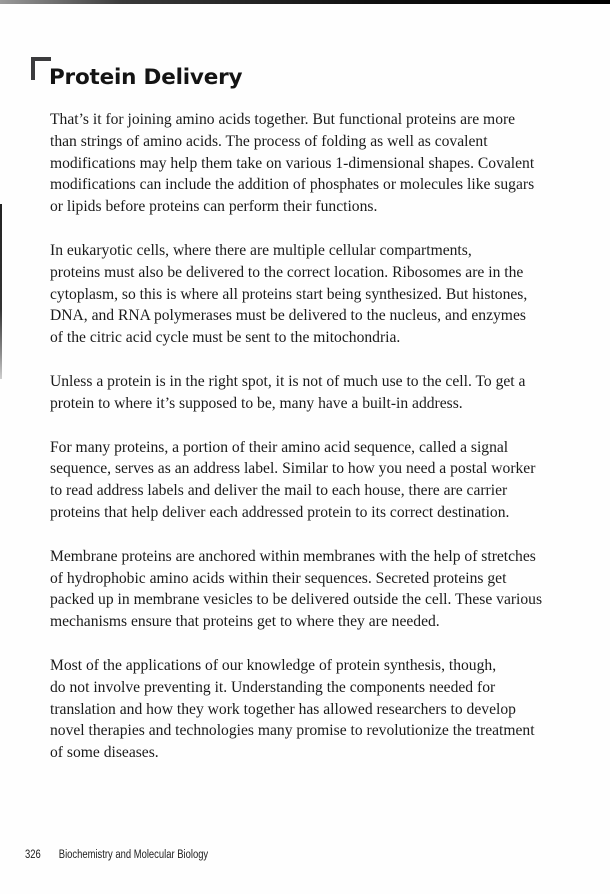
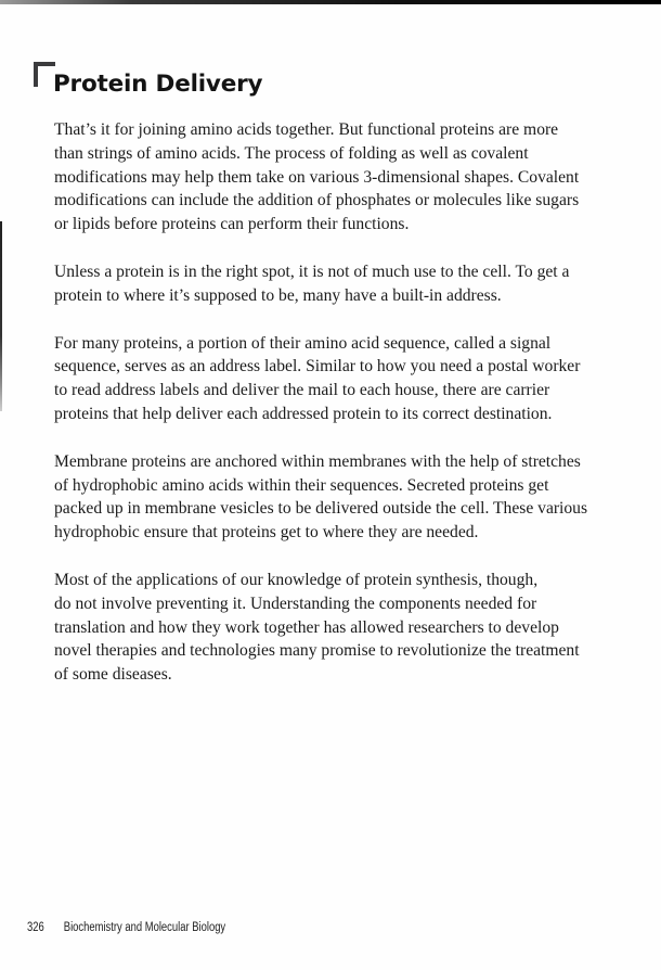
  Protein Delivery
  That’s it for joining amino acids together. But functional proteins are more
  than strings of amino acids. The process of folding as well as covalent
- modifications may help them take on various 1-dimensional shapes. Covalent
+ modifications may help them take on various 3-dimensional shapes. Covalent
  modifications can include the addition of phosphates or molecules like sugars
  or lipids before proteins can perform their functions.
- In eukaryotic cells, where there are multiple cellular compartments,
- proteins must also be delivered to the correct location. Ribosomes are in the
- cytoplasm, so this is where all proteins start being synthesized. But histones,
- DNA, and RNA polymerases must be delivered to the nucleus, and enzymes
- of the citric acid cycle must be sent to the mitochondria.
  Unless a protein is in the right spot, it is not of much use to the cell. To get a
  protein to where it’s supposed to be, many have a built-in address.
  For many proteins, a portion of their amino acid sequence, called a signal
  sequence, serves as an address label. Similar to how you need a postal worker
  to read address labels and deliver the mail to each house, there are carrier
  proteins that help deliver each addressed protein to its correct destination.
  Membrane proteins are anchored within membranes with the help of stretches
  of hydrophobic amino acids within their sequences. Secreted proteins get
  packed up in membrane vesicles to be delivered outside the cell. These various
- mechanisms ensure that proteins get to where they are needed.
+ hydrophobic ensure that proteins get to where they are needed.
  Most of the applications of our knowledge of protein synthesis, though,
  do not involve preventing it. Understanding the components needed for
  translation and how they work together has allowed researchers to develop
  novel therapies and technologies many promise to revolutionize the treatment
  of some diseases.
  326 Biochemistry and Molecular Biology
